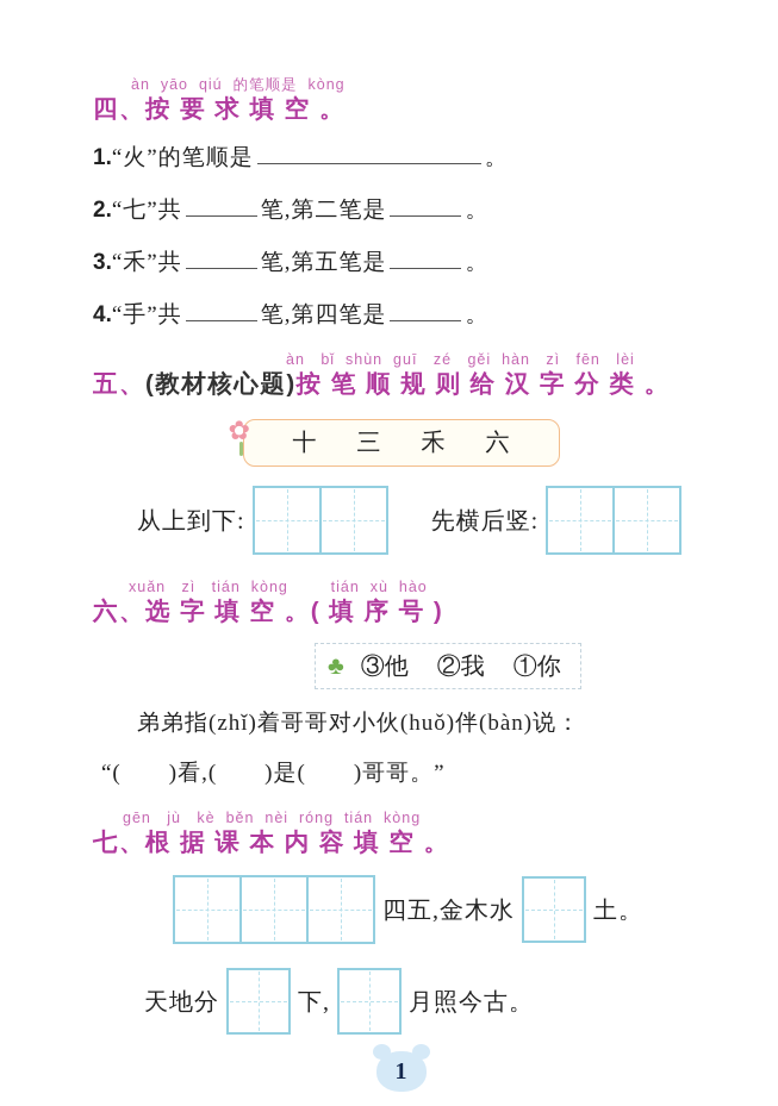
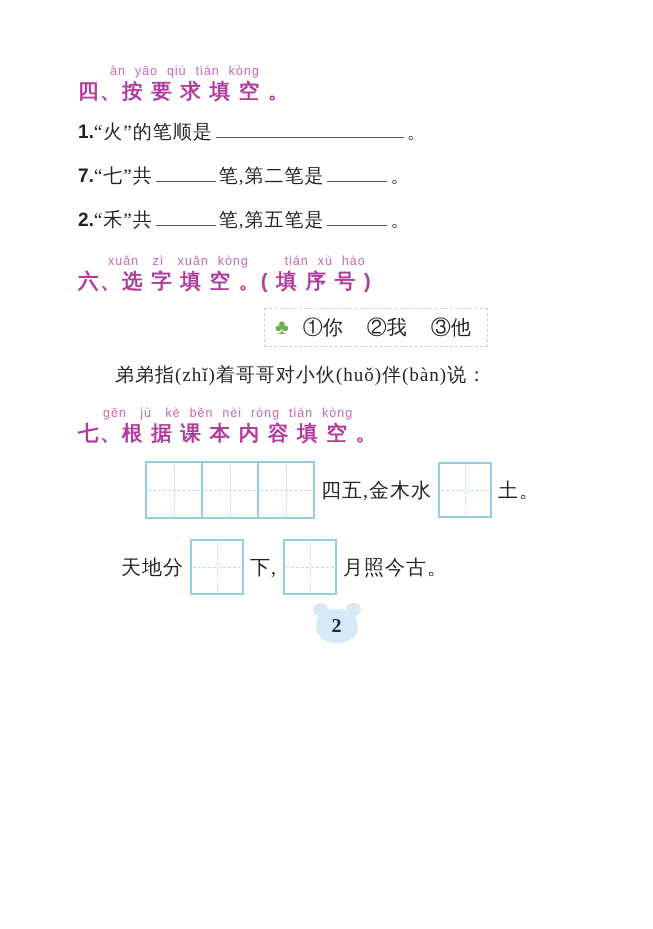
- àn yāo qiú 的笔顺是 kòng
+ àn yāo qiú tián kòng
  四、按 要 求 填 空 。
  1.“火”的笔顺是 。
- 2.“七”共 笔,第二笔是 。
+ 7.“七”共 笔,第二笔是 。
- 3.“禾”共 笔,第五笔是 。
+ 2.“禾”共 笔,第五笔是 。
- 4.“手”共 笔,第四笔是 。
- àn bǐ shùn guī zé gěi hàn zì fēn lèi
- 五、(教材核心题)按 笔 顺 规 则 给 汉 字 分 类 。
- ✿
- 十 三 禾 六
- 从上到下:
- 先横后竖:
- xuǎn zì tián kòng tián xù hào
+ xuǎn zì xuǎn kòng tián xù hào
  六、选 字 填 空 。( 填 序 号 )
  ♣
- ③他
+ ①你
  ②我
- ①你
+ ③他
  弟弟指(zhǐ)着哥哥对小伙(huǒ)伴(bàn)说：
- “( )看,( )是( )哥哥。”
  gēn jù kè běn nèi róng tián kòng
  七、根 据 课 本 内 容 填 空 。
  四五,金木水
  土。
  天地分
  下,
  月照今古。
- 1
+ 2
